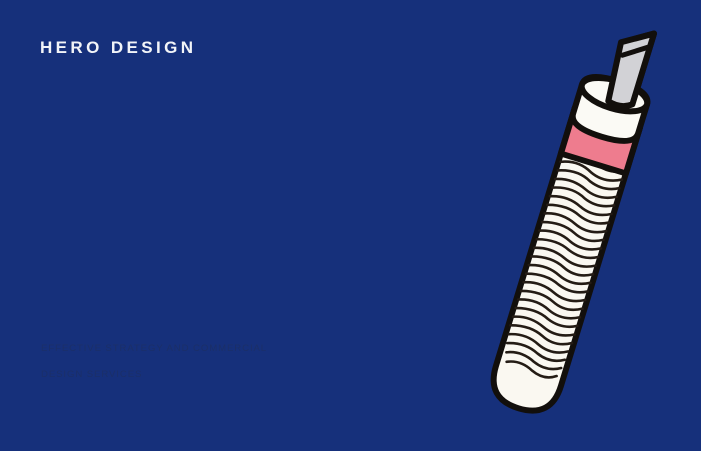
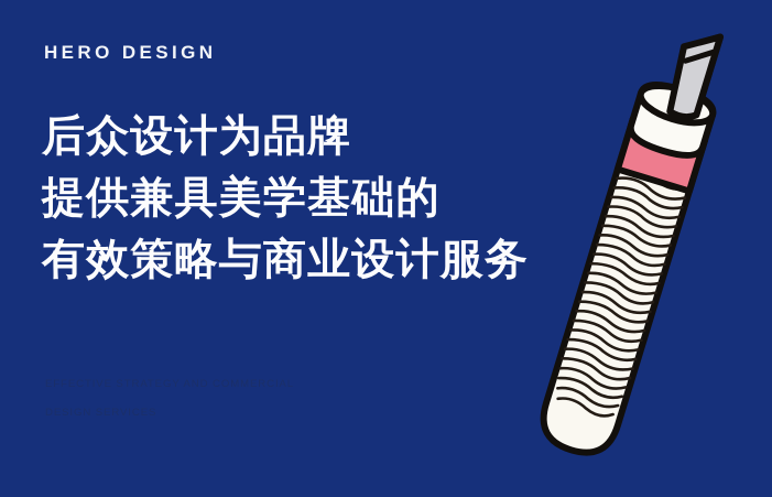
  HERO DESIGN
+ 后众设计为品牌
+ 提供兼具美学基础的
+ 有效策略与商业设计服务
